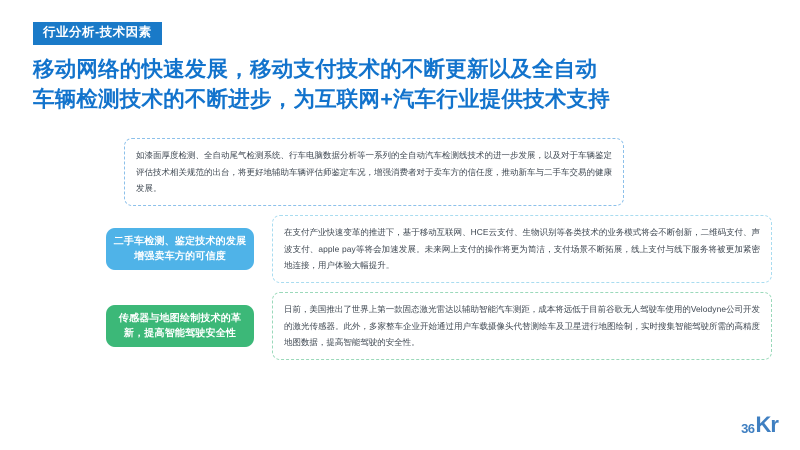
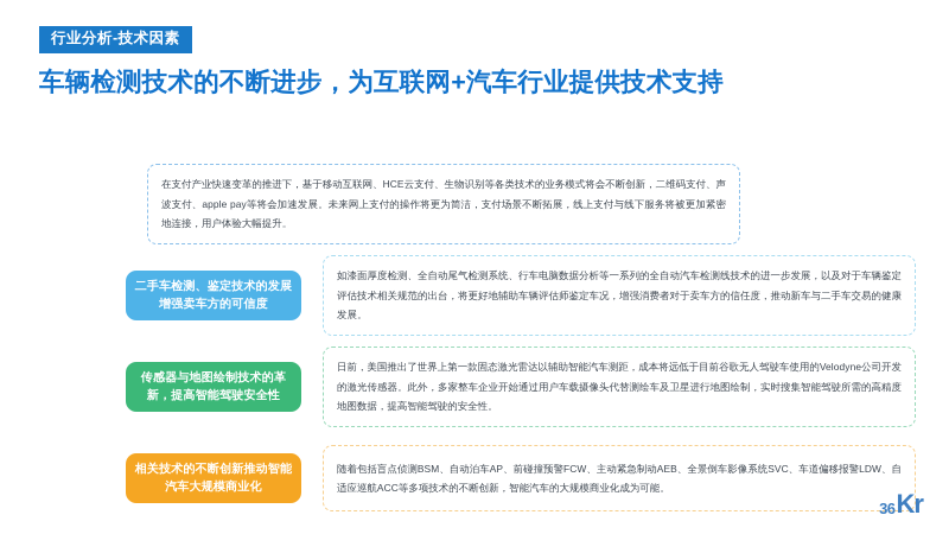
  行业分析-技术因素
- 移动网络的快速发展，移动支付技术的不断更新以及全自动
  车辆检测技术的不断进步，为互联网+汽车行业提供技术支持
- 如漆面厚度检测、全自动尾气检测系统、行车电脑数据分析等一系列的全自动汽车检测线技术的进一步发展，以及对于车辆鉴定评估技术相关规范的出台，将更好地辅助车辆评估师鉴定车况，增强消费者对于卖车方的信任度，推动新车与二手车交易的健康发展。
+ 在支付产业快速变革的推进下，基于移动互联网、HCE云支付、生物识别等各类技术的业务模式将会不断创新，二维码支付、声波支付、apple pay等将会加速发展。未来网上支付的操作将更为简洁，支付场景不断拓展，线上支付与线下服务将被更加紧密地连接，用户体验大幅提升。
  二手车检测、鉴定技术的发展增强卖车方的可信度
- 在支付产业快速变革的推进下，基于移动互联网、HCE云支付、生物识别等各类技术的业务模式将会不断创新，二维码支付、声波支付、apple pay等将会加速发展。未来网上支付的操作将更为简洁，支付场景不断拓展，线上支付与线下服务将被更加紧密地连接，用户体验大幅提升。
+ 如漆面厚度检测、全自动尾气检测系统、行车电脑数据分析等一系列的全自动汽车检测线技术的进一步发展，以及对于车辆鉴定评估技术相关规范的出台，将更好地辅助车辆评估师鉴定车况，增强消费者对于卖车方的信任度，推动新车与二手车交易的健康发展。
  传感器与地图绘制技术的革新，提高智能驾驶安全性
  日前，美国推出了世界上第一款固态激光雷达以辅助智能汽车测距，成本将远低于目前谷歌无人驾驶车使用的Velodyne公司开发的激光传感器。此外，多家整车企业开始通过用户车载摄像头代替测绘车及卫星进行地图绘制，实时搜集智能驾驶所需的高精度地图数据，提高智能驾驶的安全性。
+ 相关技术的不断创新推动智能汽车大规模商业化
+ 随着包括盲点侦测BSM、自动泊车AP、前碰撞预警FCW、主动紧急制动AEB、全景倒车影像系统SVC、车道偏移报警LDW、自适应巡航ACC等多项技术的不断创新，智能汽车的大规模商业化成为可能。
  36
  Kr
